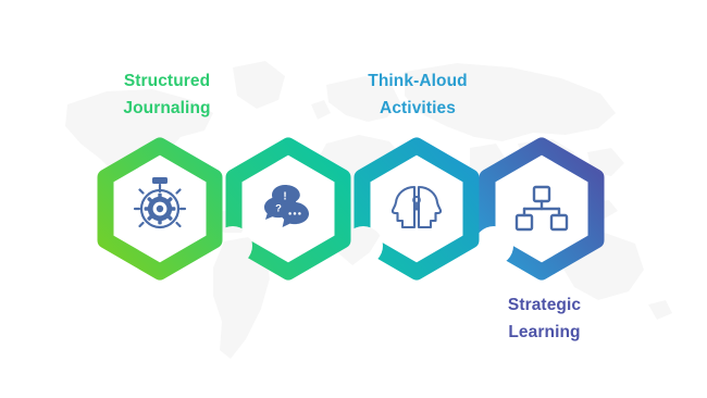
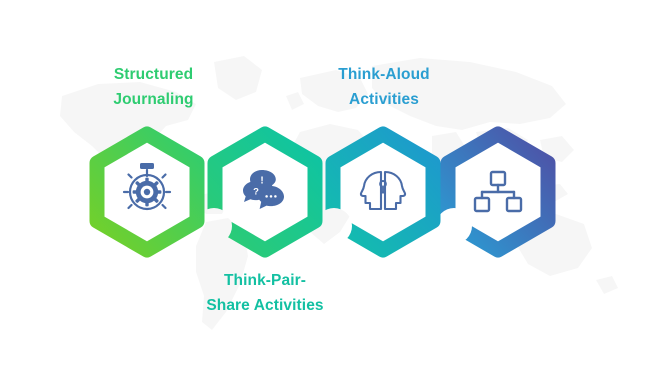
  !
  ?
  Structured
  Journaling
+ Think-Pair-
+ Share Activities
  Think-Aloud
  Activities
- Strategic
- Learning
